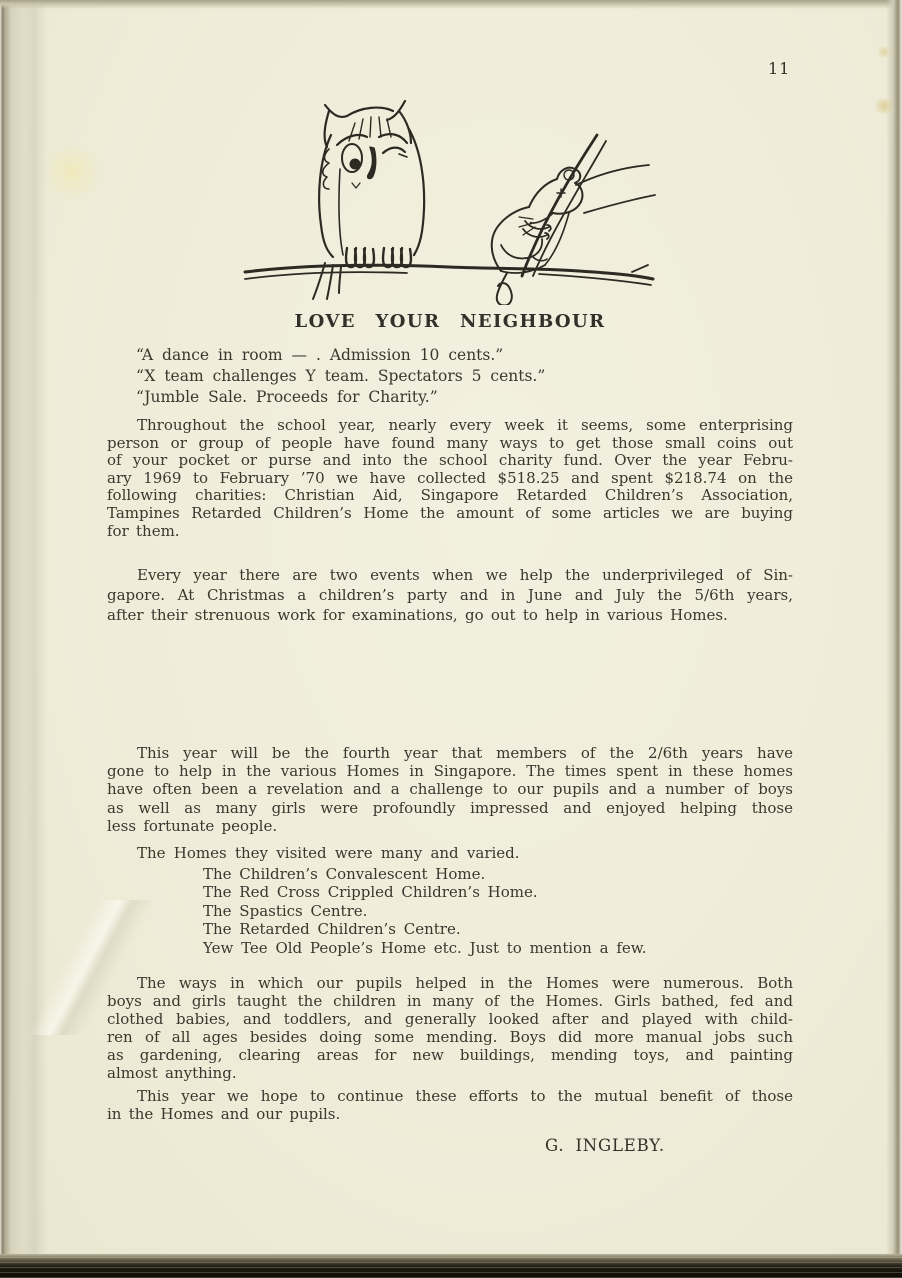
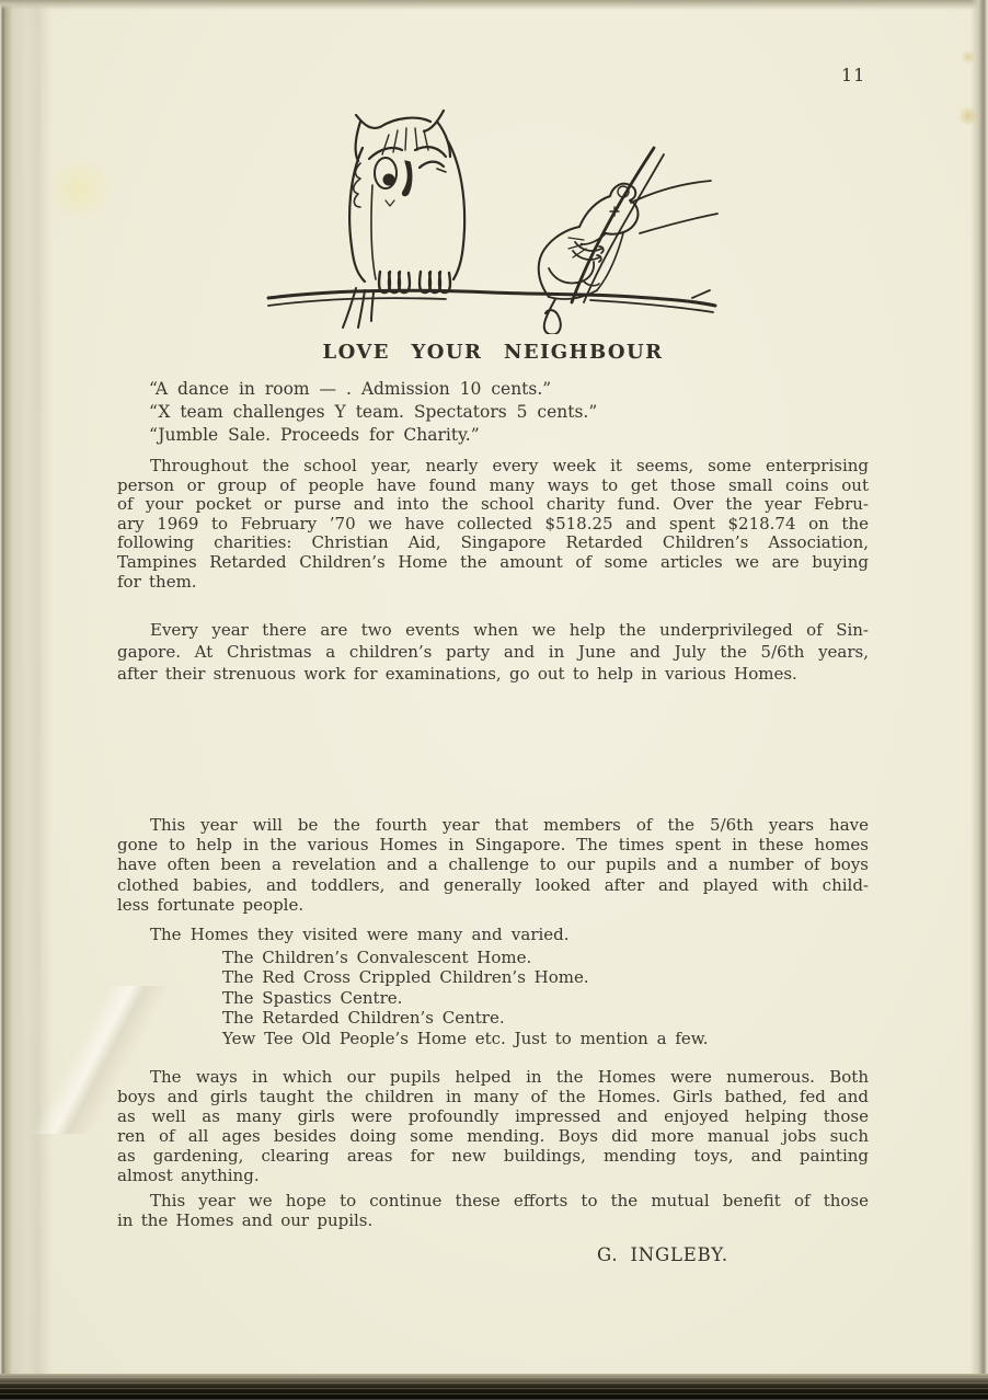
  11
  LOVE YOUR NEIGHBOUR
  “A dance in room — . Admission 10 cents.”
  “X team challenges Y team. Spectators 5 cents.”
  “Jumble Sale. Proceeds for Charity.”
  Throughout the school year, nearly every week it seems, some enterprising
  person or group of people have found many ways to get those small coins out
  of your pocket or purse and into the school charity fund. Over the year Febru-
  ary 1969 to February ’70 we have collected $518.25 and spent $218.74 on the
  following charities: Christian Aid, Singapore Retarded Children’s Association,
  Tampines Retarded Children’s Home the amount of some articles we are buying
  for them.
  Every year there are two events when we help the underprivileged of Sin-
  gapore. At Christmas a children’s party and in June and July the 5/6th years,
  after their strenuous work for examinations, go out to help in various Homes.
- This year will be the fourth year that members of the 2/6th years have
+ This year will be the fourth year that members of the 5/6th years have
  gone to help in the various Homes in Singapore. The times spent in these homes
  have often been a revelation and a challenge to our pupils and a number of boys
- as well as many girls were profoundly impressed and enjoyed helping those
+ clothed babies, and toddlers, and generally looked after and played with child-
  less fortunate people.
  The Homes they visited were many and varied.
  The Children’s Convalescent Home.
  The Red Cross Crippled Children’s Home.
  The Spastics Centre.
  The Retarded Children’s Centre.
  Yew Tee Old People’s Home etc. Just to mention a few.
  The ways in which our pupils helped in the Homes were numerous. Both
  boys and girls taught the children in many of the Homes. Girls bathed, fed and
- clothed babies, and toddlers, and generally looked after and played with child-
+ as well as many girls were profoundly impressed and enjoyed helping those
  ren of all ages besides doing some mending. Boys did more manual jobs such
  as gardening, clearing areas for new buildings, mending toys, and painting
  almost anything.
  This year we hope to continue these efforts to the mutual benefit of those
  in the Homes and our pupils.
  G. INGLEBY.
